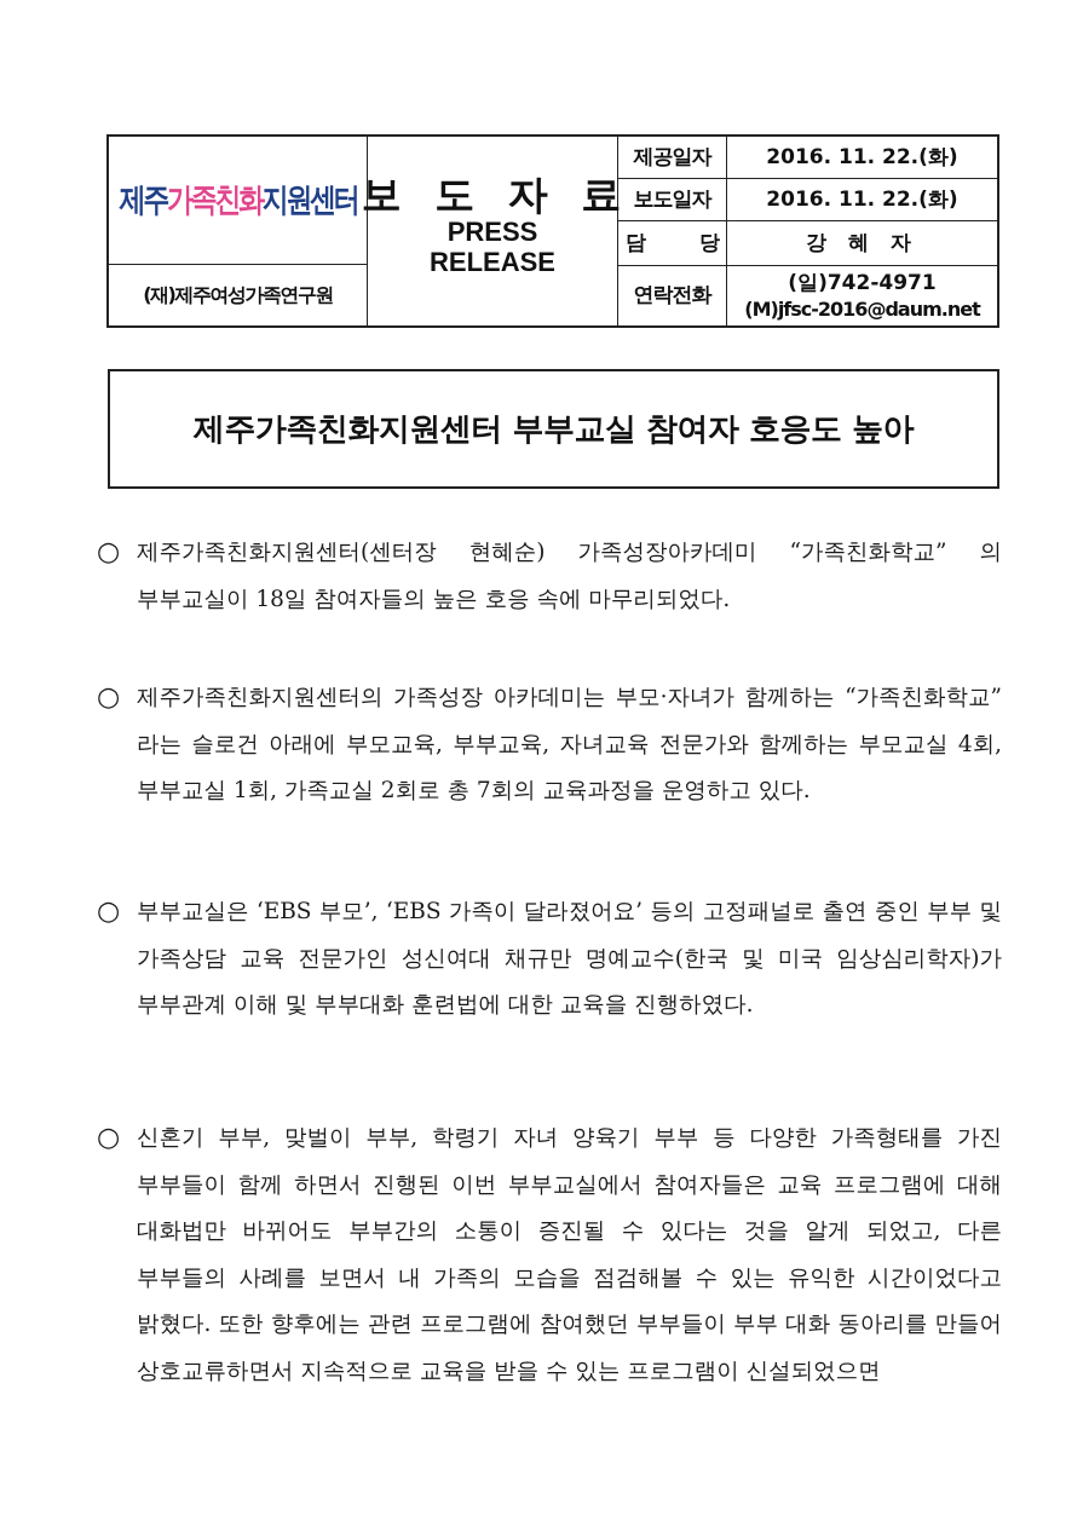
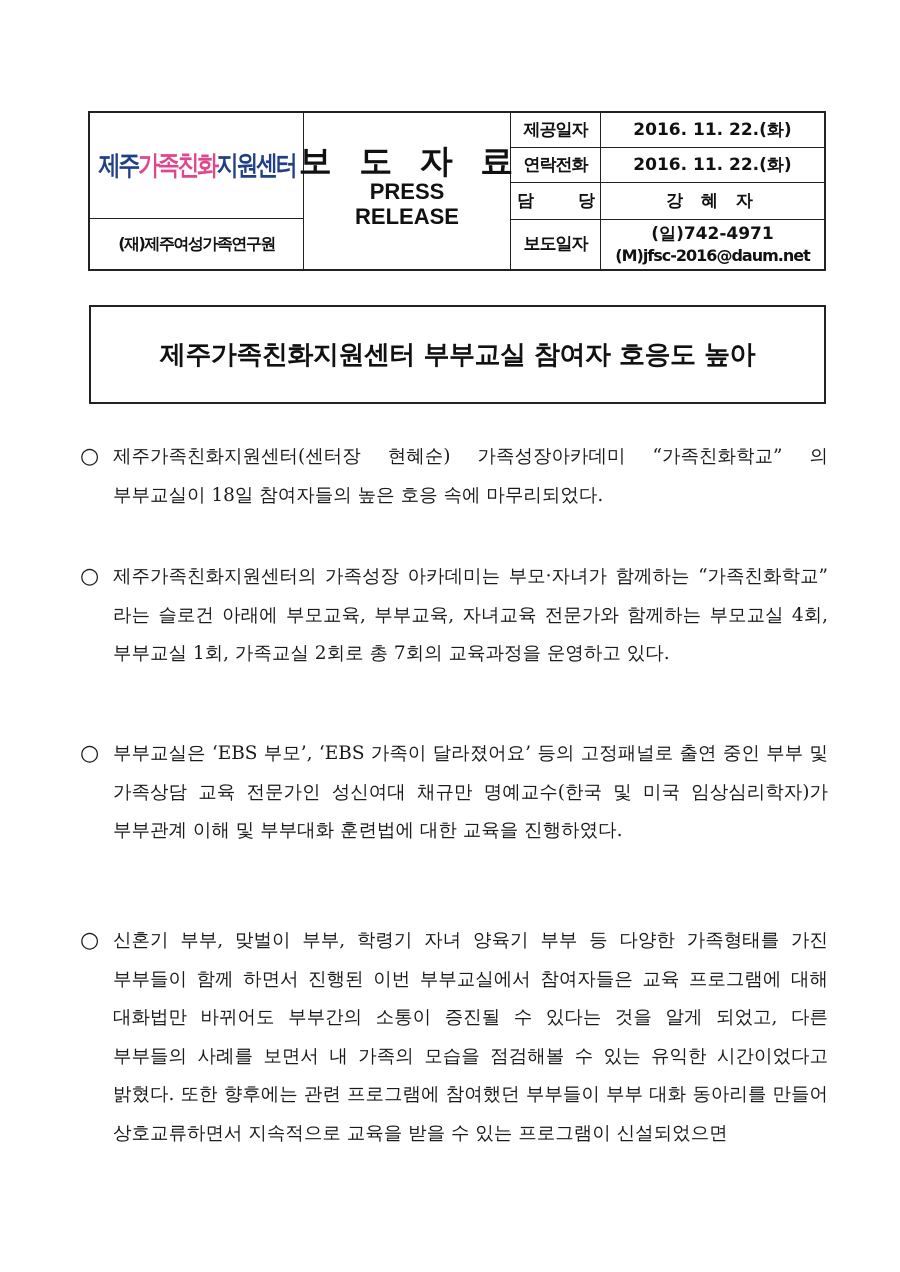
  제주가족친화지원센터
  (재)제주여성가족연구원
  보 도 자 료
  PRESS
  RELEASE
  제공일자
  2016. 11. 22.(화)
- 보도일자
+ 연락전화
  2016. 11. 22.(화)
  담
  당
  강 혜 자
- 연락전화
+ 보도일자
  (일)742-4971
  (M)jfsc-2016@daum.net
  제주가족친화지원센터 부부교실 참여자 호응도 높아
  ○
  제주가족친화지원센터(센터장 현혜순) 가족성장아카데미 “가족친화학교” 의 부부교실이 18일 참여자들의 높은 호응 속에 마무리되었다.
  ○
  제주가족친화지원센터의 가족성장 아카데미는 부모·자녀가 함께하는 “가족친화학교” 라는 슬로건 아래에 부모교육, 부부교육, 자녀교육 전문가와 함께하는 부모교실 4회, 부부교실 1회, 가족교실 2회로 총 7회의 교육과정을 운영하고 있다.
  ○
  부부교실은 ‘EBS 부모’, ‘EBS 가족이 달라졌어요’ 등의 고정패널로 출연 중인 부부 및 가족상담 교육 전문가인 성신여대 채규만 명예교수(한국 및 미국 임상심리학자)가 부부관계 이해 및 부부대화 훈련법에 대한 교육을 진행하였다.
  ○
  신혼기 부부, 맞벌이 부부, 학령기 자녀 양육기 부부 등 다양한 가족형태를 가진 부부들이 함께 하면서 진행된 이번 부부교실에서 참여자들은 교육 프로그램에 대해 대화법만 바뀌어도 부부간의 소통이 증진될 수 있다는 것을 알게 되었고, 다른 부부들의 사례를 보면서 내 가족의 모습을 점검해볼 수 있는 유익한 시간이었다고 밝혔다. 또한 향후에는 관련 프로그램에 참여했던 부부들이 부부 대화 동아리를 만들어 상호교류하면서 지속적으로 교육을 받을 수 있는 프로그램이 신설되었으면
